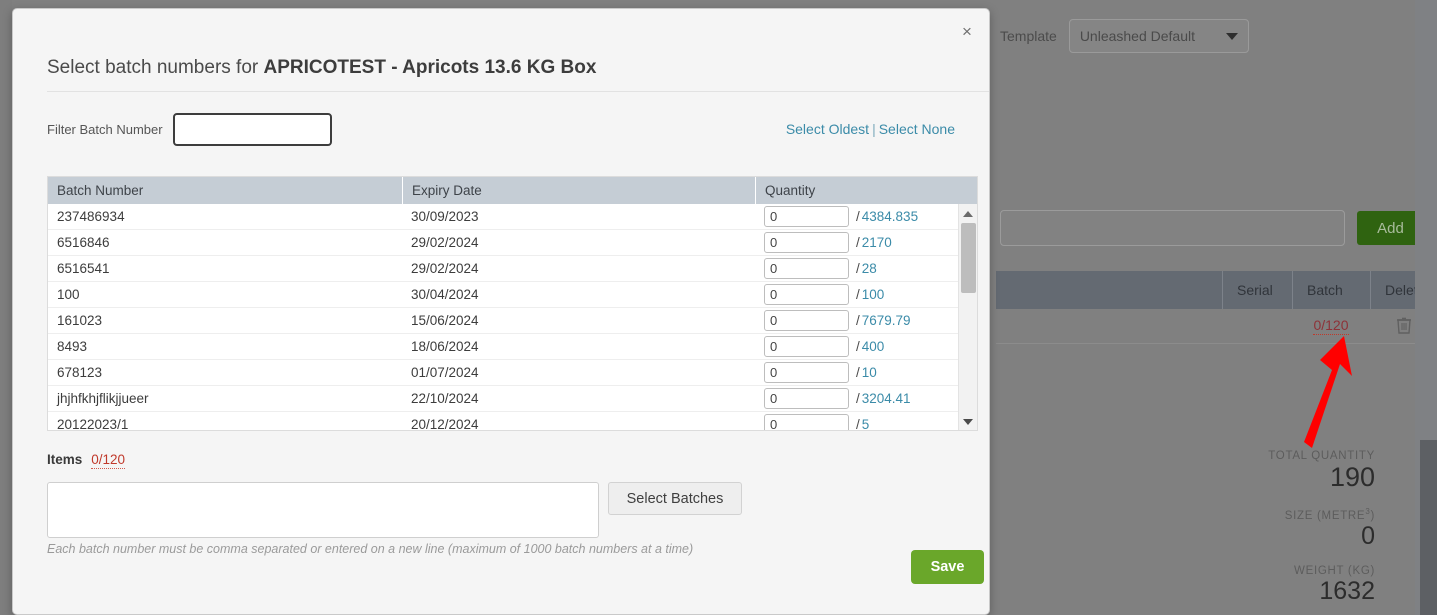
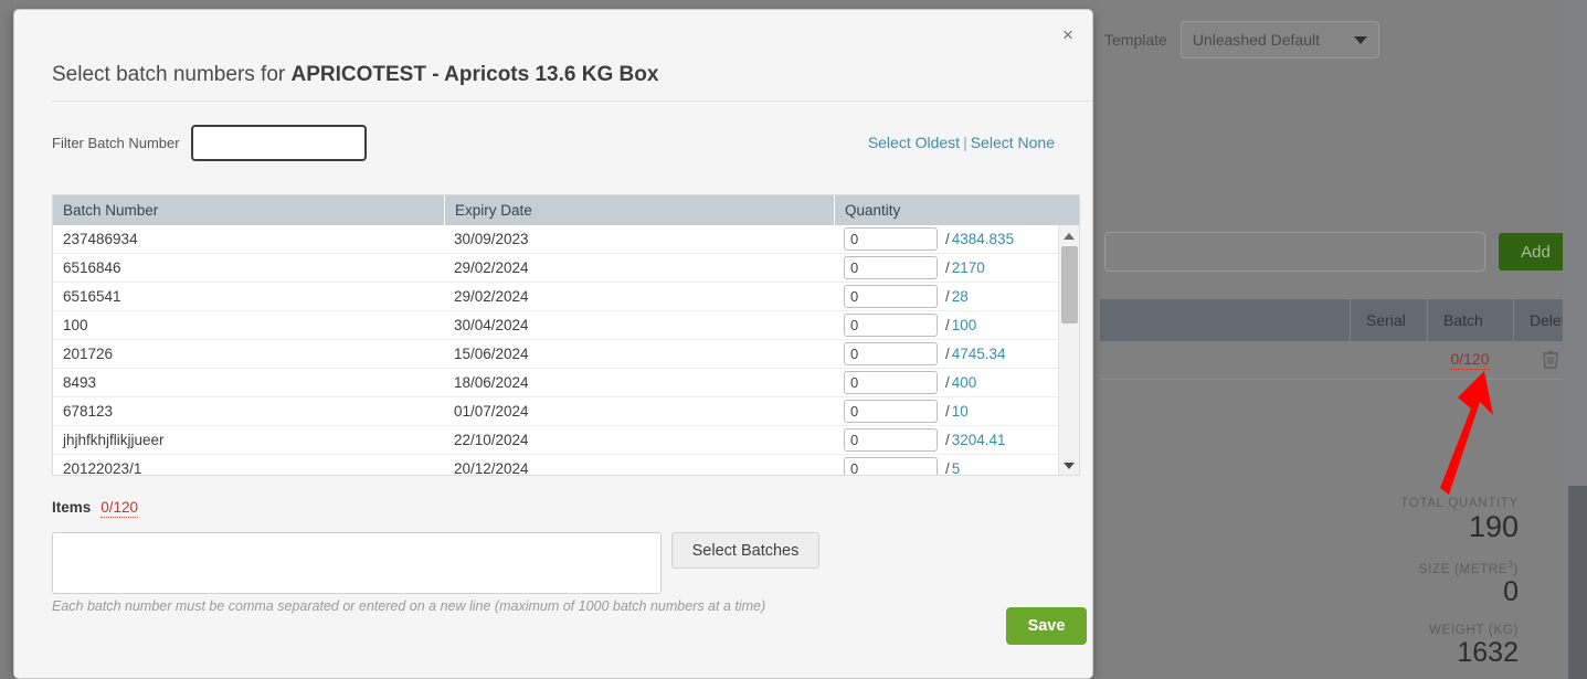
  Template
  Unleashed Default
  Add
  Serial
  Batch
  0/120
  TOTAL QUANTITY
  190
  SIZE (METRE3)
  0
  WEIGHT (KG)
  1632
  ×
  Select batch numbers for APRICOTEST - Apricots 13.6 KG Box
  Filter Batch Number
  Select Oldest | Select None
  Batch Number
  Expiry Date
  Quantity
  237486934
  30/09/2023
  0
  / 4384.835
  6516846
  29/02/2024
  0
  / 2170
  6516541
  29/02/2024
  0
  / 28
  100
  30/04/2024
  0
  / 100
- 161023
+ 201726
  15/06/2024
  0
- / 7679.79
+ / 4745.34
  8493
  18/06/2024
  0
  / 400
  678123
  01/07/2024
  0
  / 10
  jhjhfkhjflikjjueer
  22/10/2024
  0
  / 3204.41
  20122023/1
  20/12/2024
  0
  / 5
  Items
  0/120
  Select Batches
  Each batch number must be comma separated or entered on a new line (maximum of 1000 batch numbers at a time)
  Save
